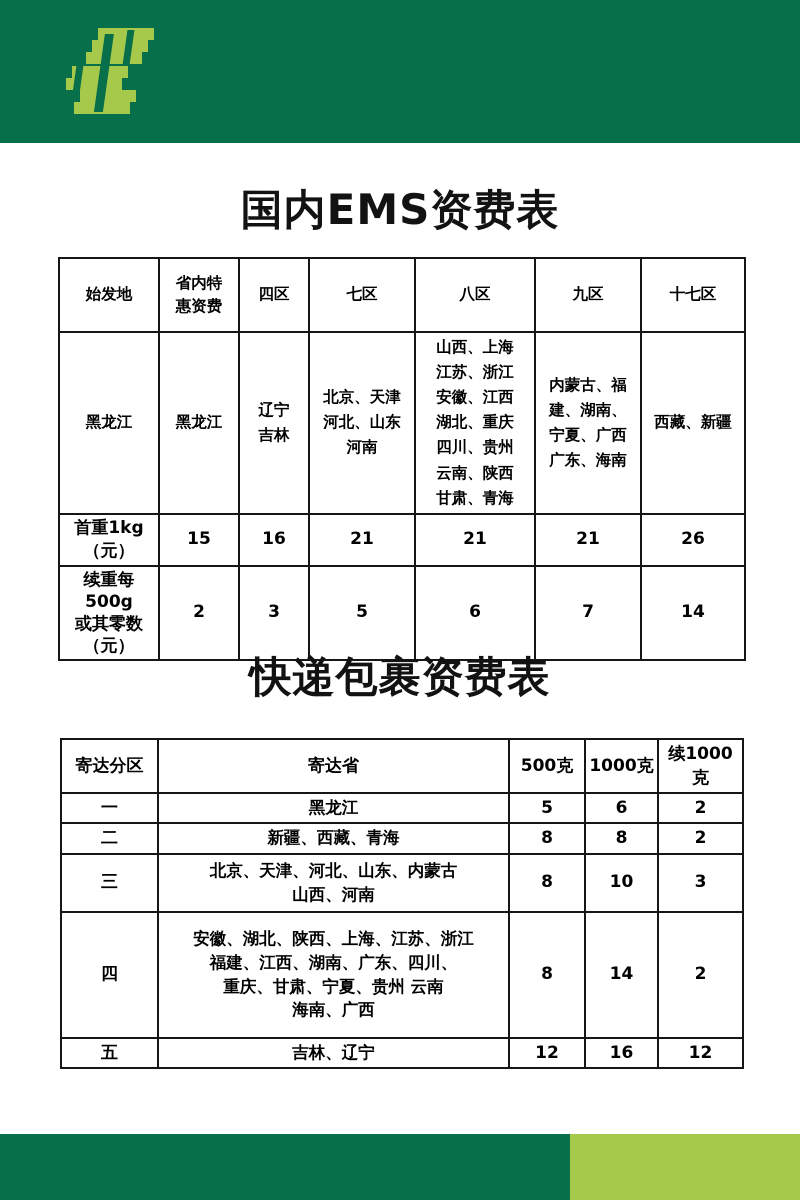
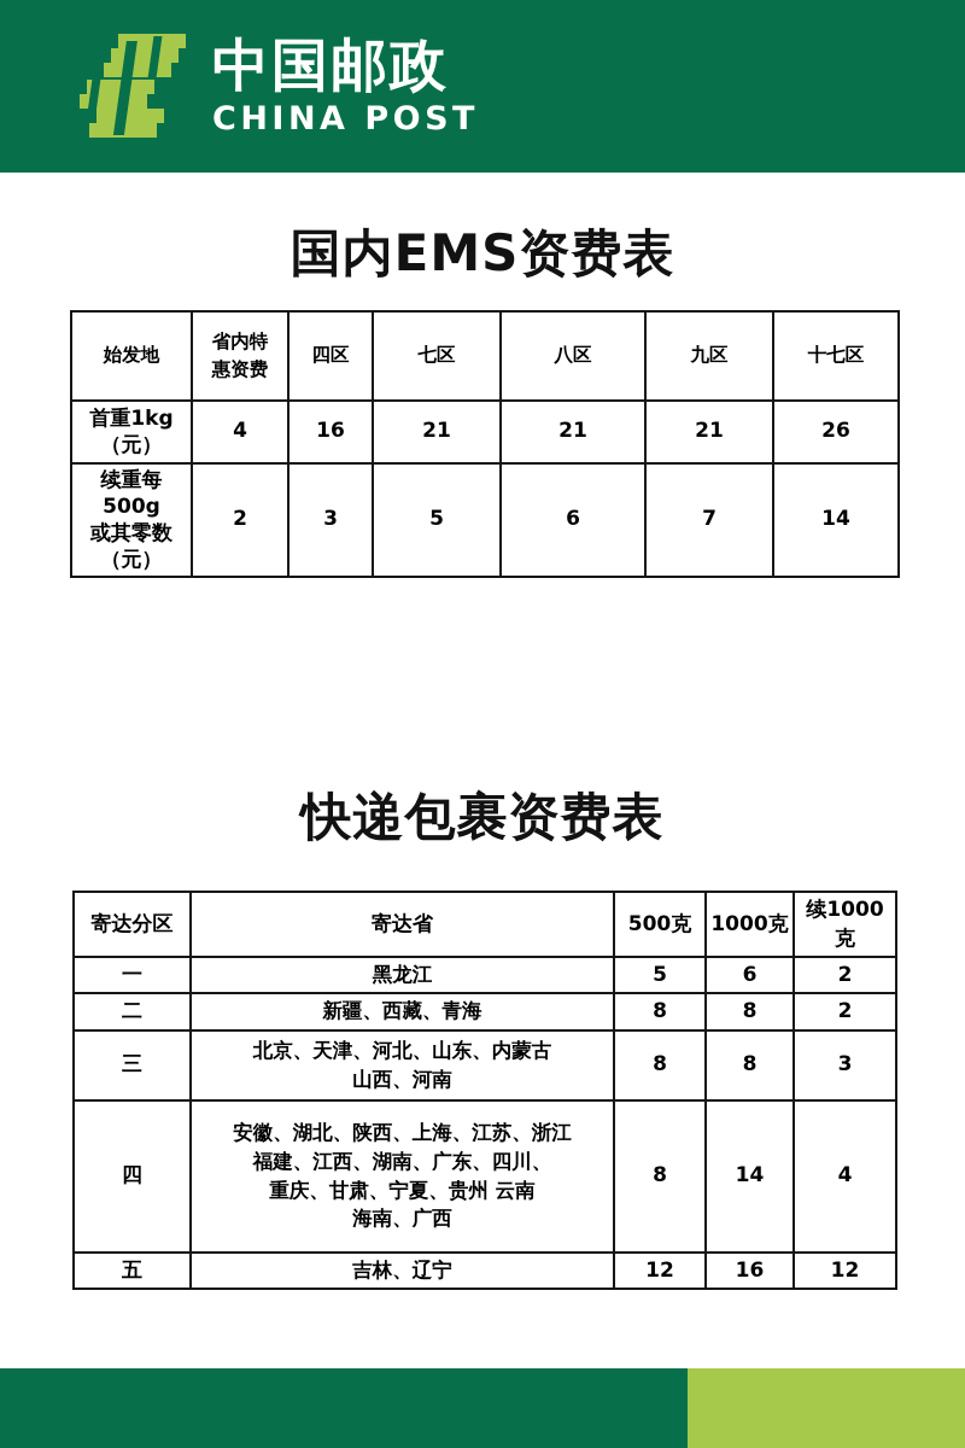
+ 中国邮政
+ CHINA POST
  国内EMS资费表
  始发地	省内特 惠资费	四区	七区	八区	九区	十七区
- 黑龙江	黑龙江	辽宁 吉林	北京、天津 河北、山东 河南	山西、上海 江苏、浙江 安徽、江西 湖北、重庆 四川、贵州 云南、陕西 甘肃、青海	内蒙古、福 建、湖南、 宁夏、广西 广东、海南	西藏、新疆
- 首重1kg （元）	15	16	21	21	21	26
+ 首重1kg （元）	4	16	21	21	21	26
  续重每500g 或其零数 （元）	2	3	5	6	7	14
  快递包裹资费表
  寄达分区	寄达省	500克	1000克	续1000克
  一	黑龙江	5	6	2
  二	新疆、西藏、青海	8	8	2
- 三	北京、天津、河北、山东、内蒙古 山西、河南	8	10	3
+ 三	北京、天津、河北、山东、内蒙古 山西、河南	8	8	3
- 四	安徽、湖北、陕西、上海、江苏、浙江 福建、江西、湖南、广东、四川、 重庆、甘肃、宁夏、贵州 云南 海南、广西	8	14	2
+ 四	安徽、湖北、陕西、上海、江苏、浙江 福建、江西、湖南、广东、四川、 重庆、甘肃、宁夏、贵州 云南 海南、广西	8	14	4
  五	吉林、辽宁	12	16	12
